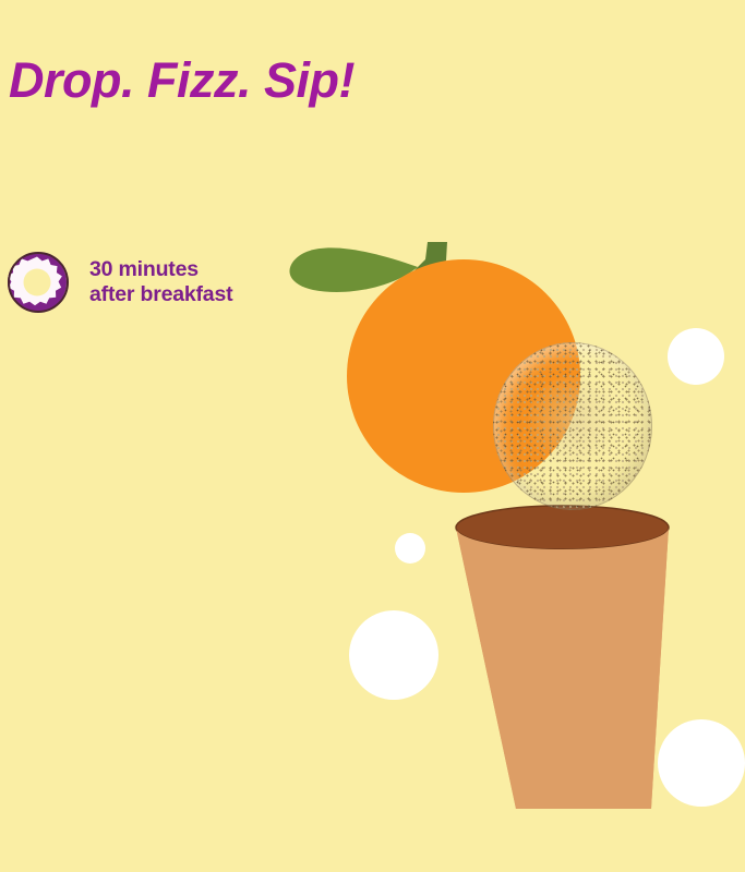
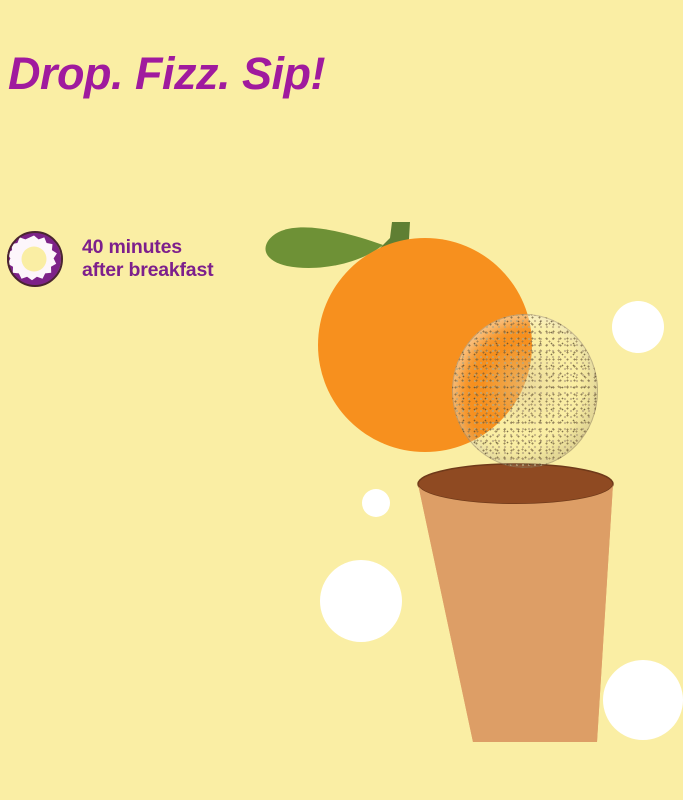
  Drop. Fizz. Sip!
- 30 minutes
+ 40 minutes
  after breakfast
